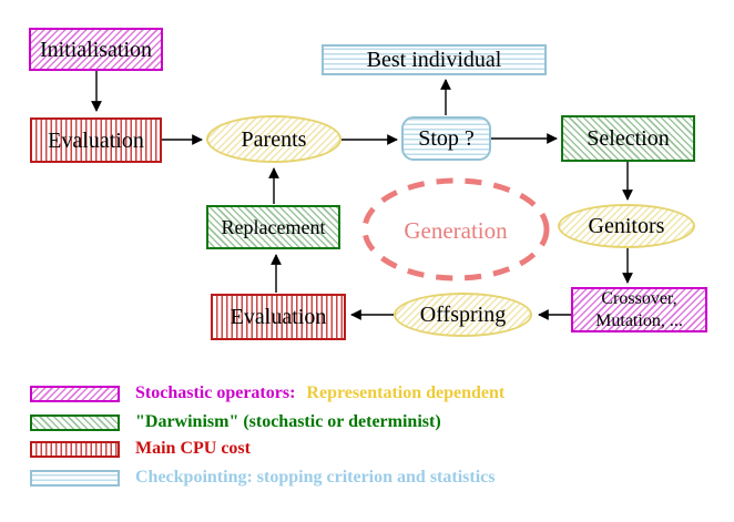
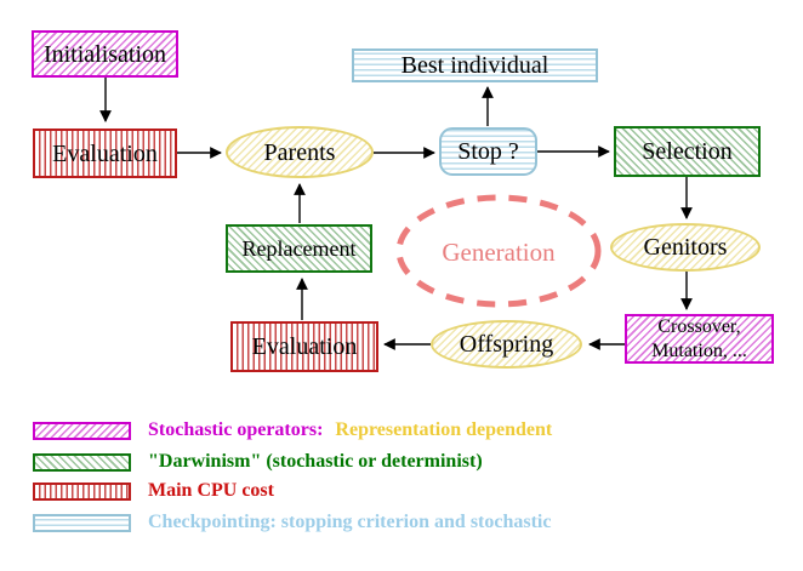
  Initialisation
  Evaluation
  Best individual
  Parents
  Stop ?
  Selection
  Replacement
  Genitors
  Generation
  Crossover,
  Mutation, ...
  Offspring
  Evaluation
  Stochastic operators: Representation dependent
  "Darwinism" (stochastic or determinist)
  Main CPU cost
- Checkpointing: stopping criterion and statistics
+ Checkpointing: stopping criterion and stochastic
